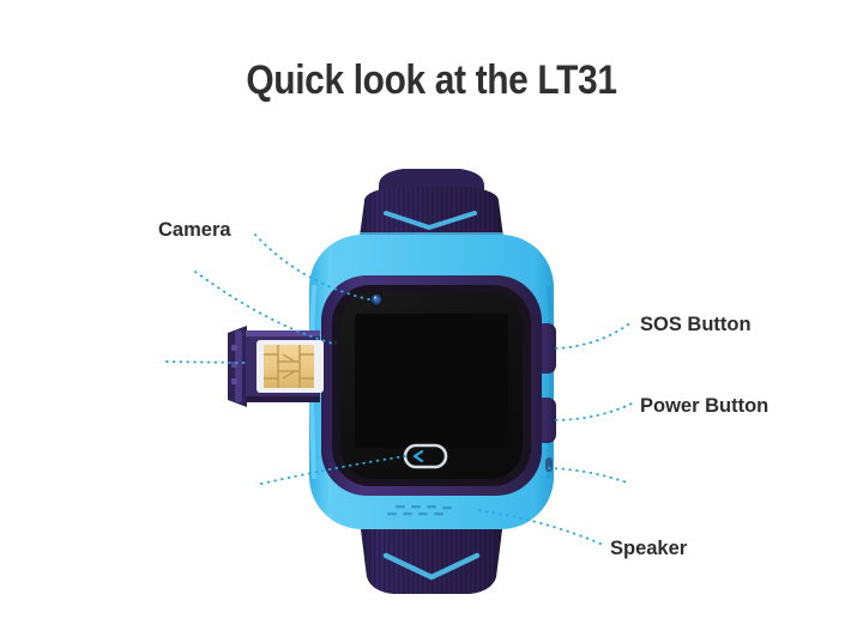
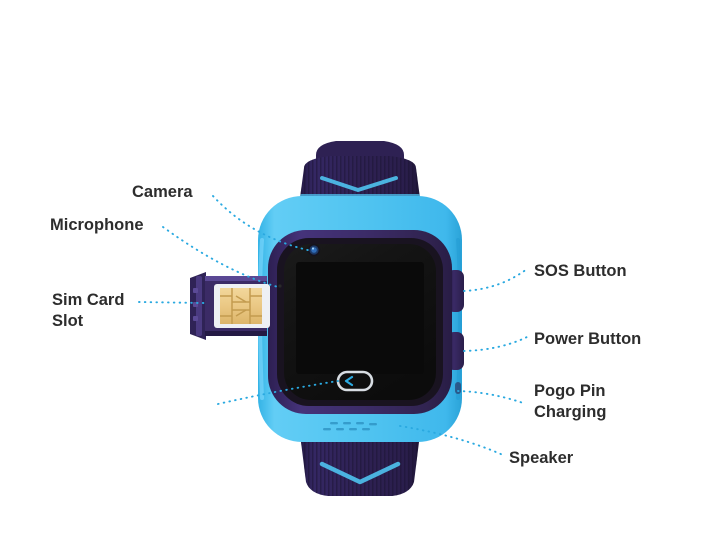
- Quick look at the LT31
  Camera
+ Microphone
+ Sim Card
+ Slot
  SOS Button
  Power Button
+ Pogo Pin
+ Charging
  Speaker
